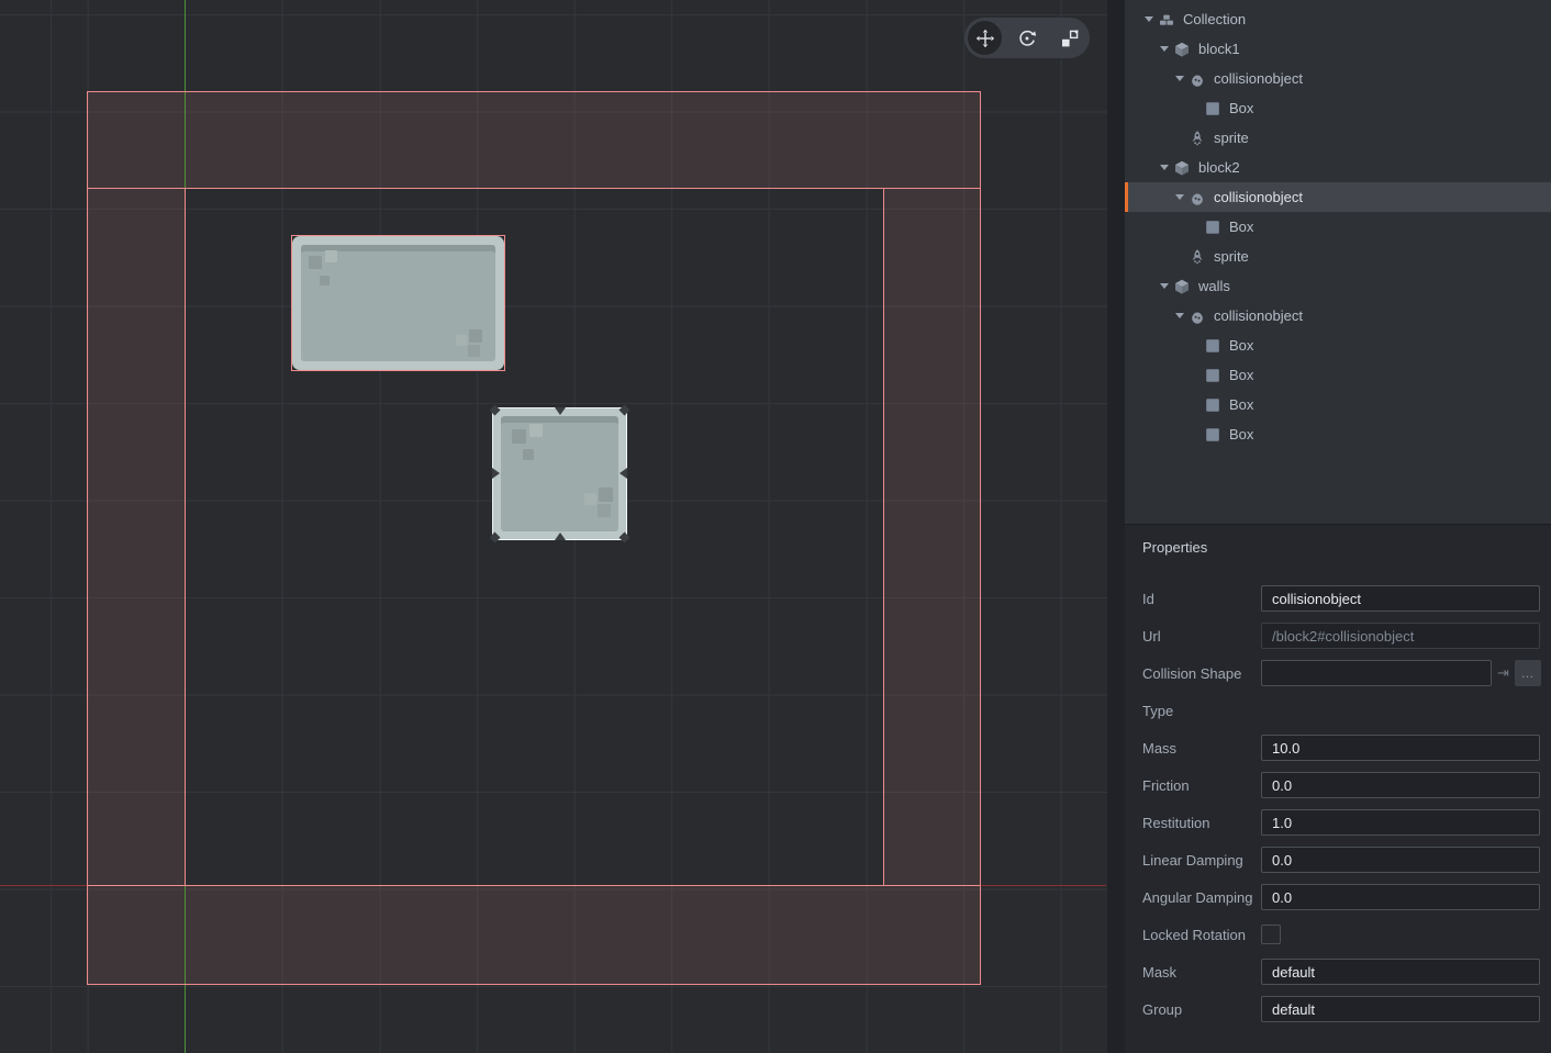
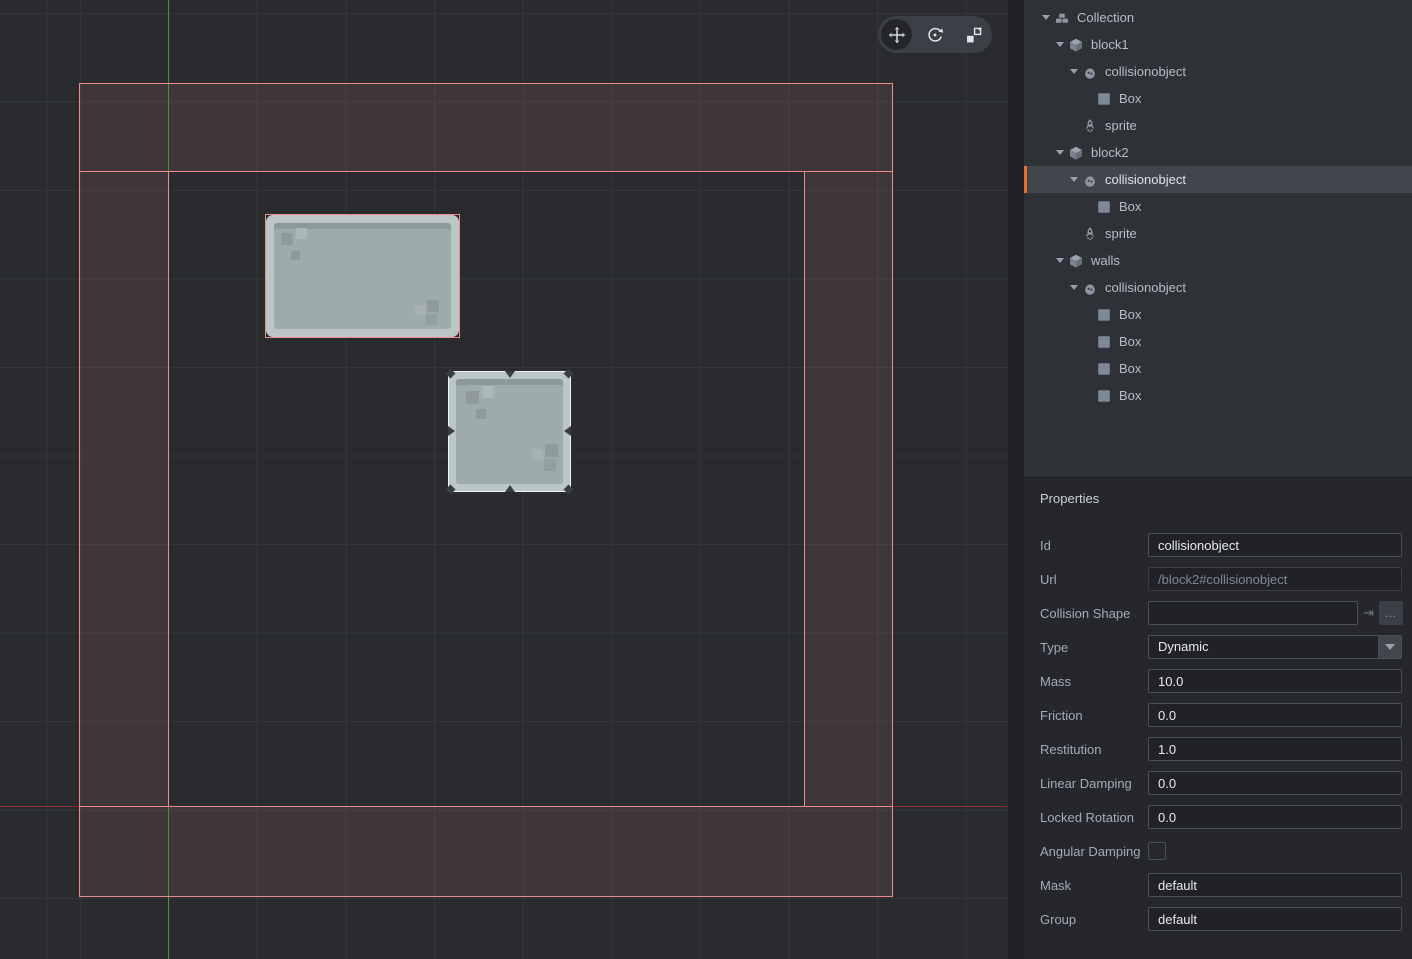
  Collection
  block1
  collisionobject
  Box
  sprite
  block2
  collisionobject
  Box
  sprite
  walls
  collisionobject
  Box
  Box
  Box
  Box
  Properties
  Id
  collisionobject
  Url
  /block2#collisionobject
  Collision Shape
  ⇥
  …
  Type
+ Dynamic
  Mass
  10.0
  Friction
  0.0
  Restitution
  1.0
  Linear Damping
  0.0
- Angular Damping
+ Locked Rotation
  0.0
- Locked Rotation
+ Angular Damping
  Mask
  default
  Group
  default
